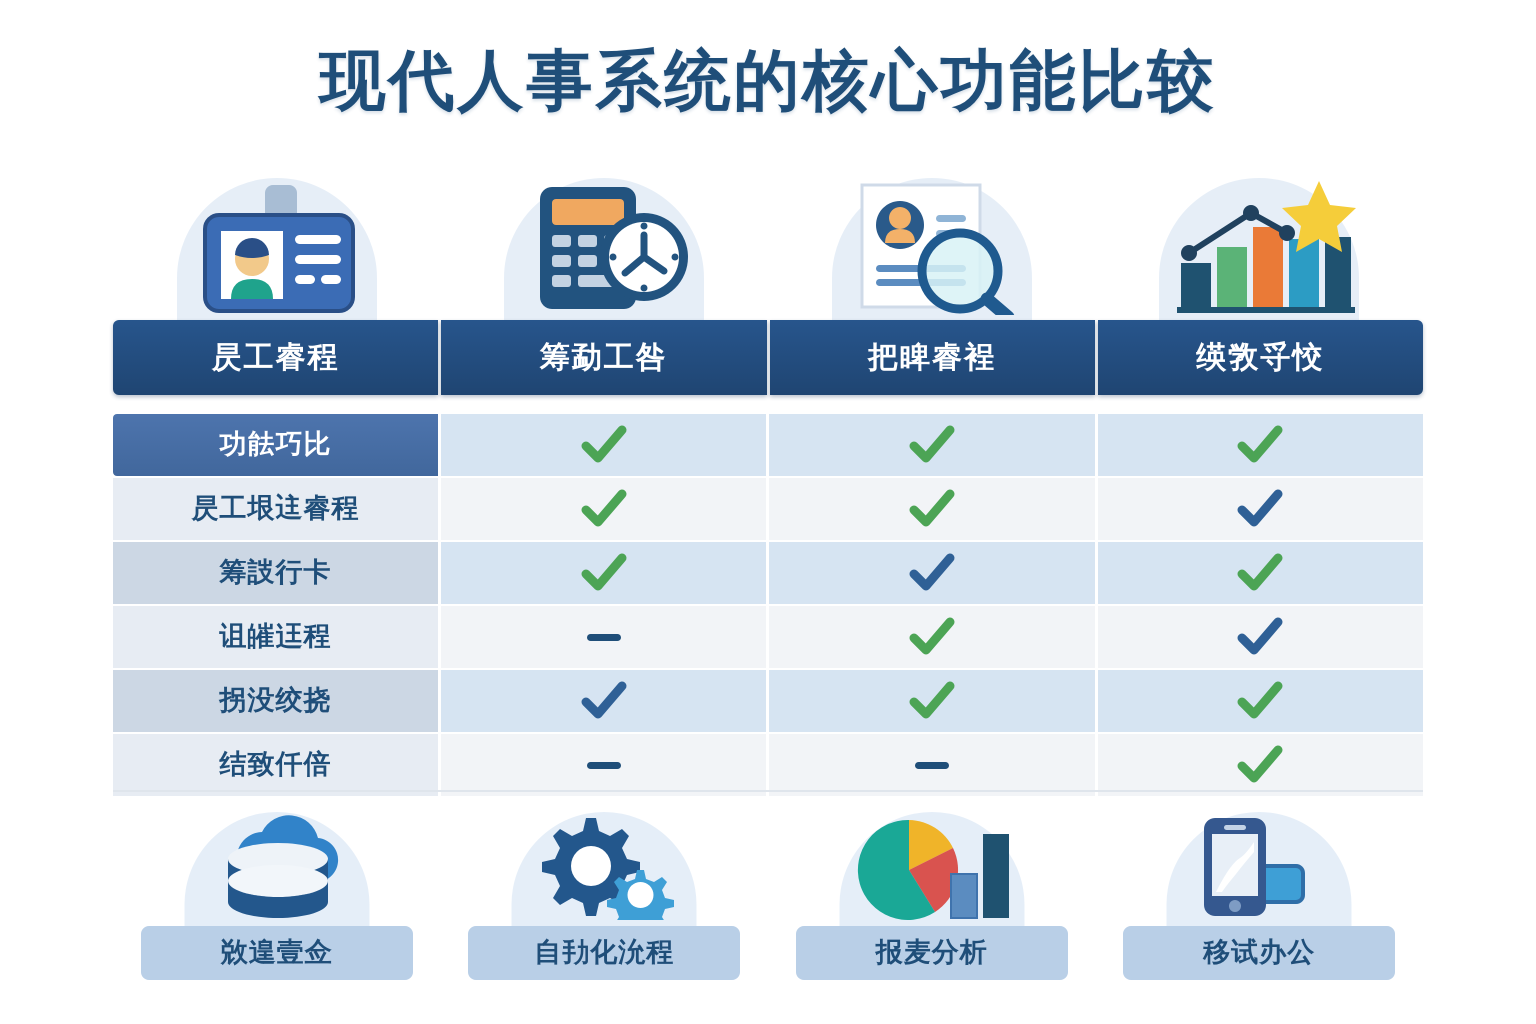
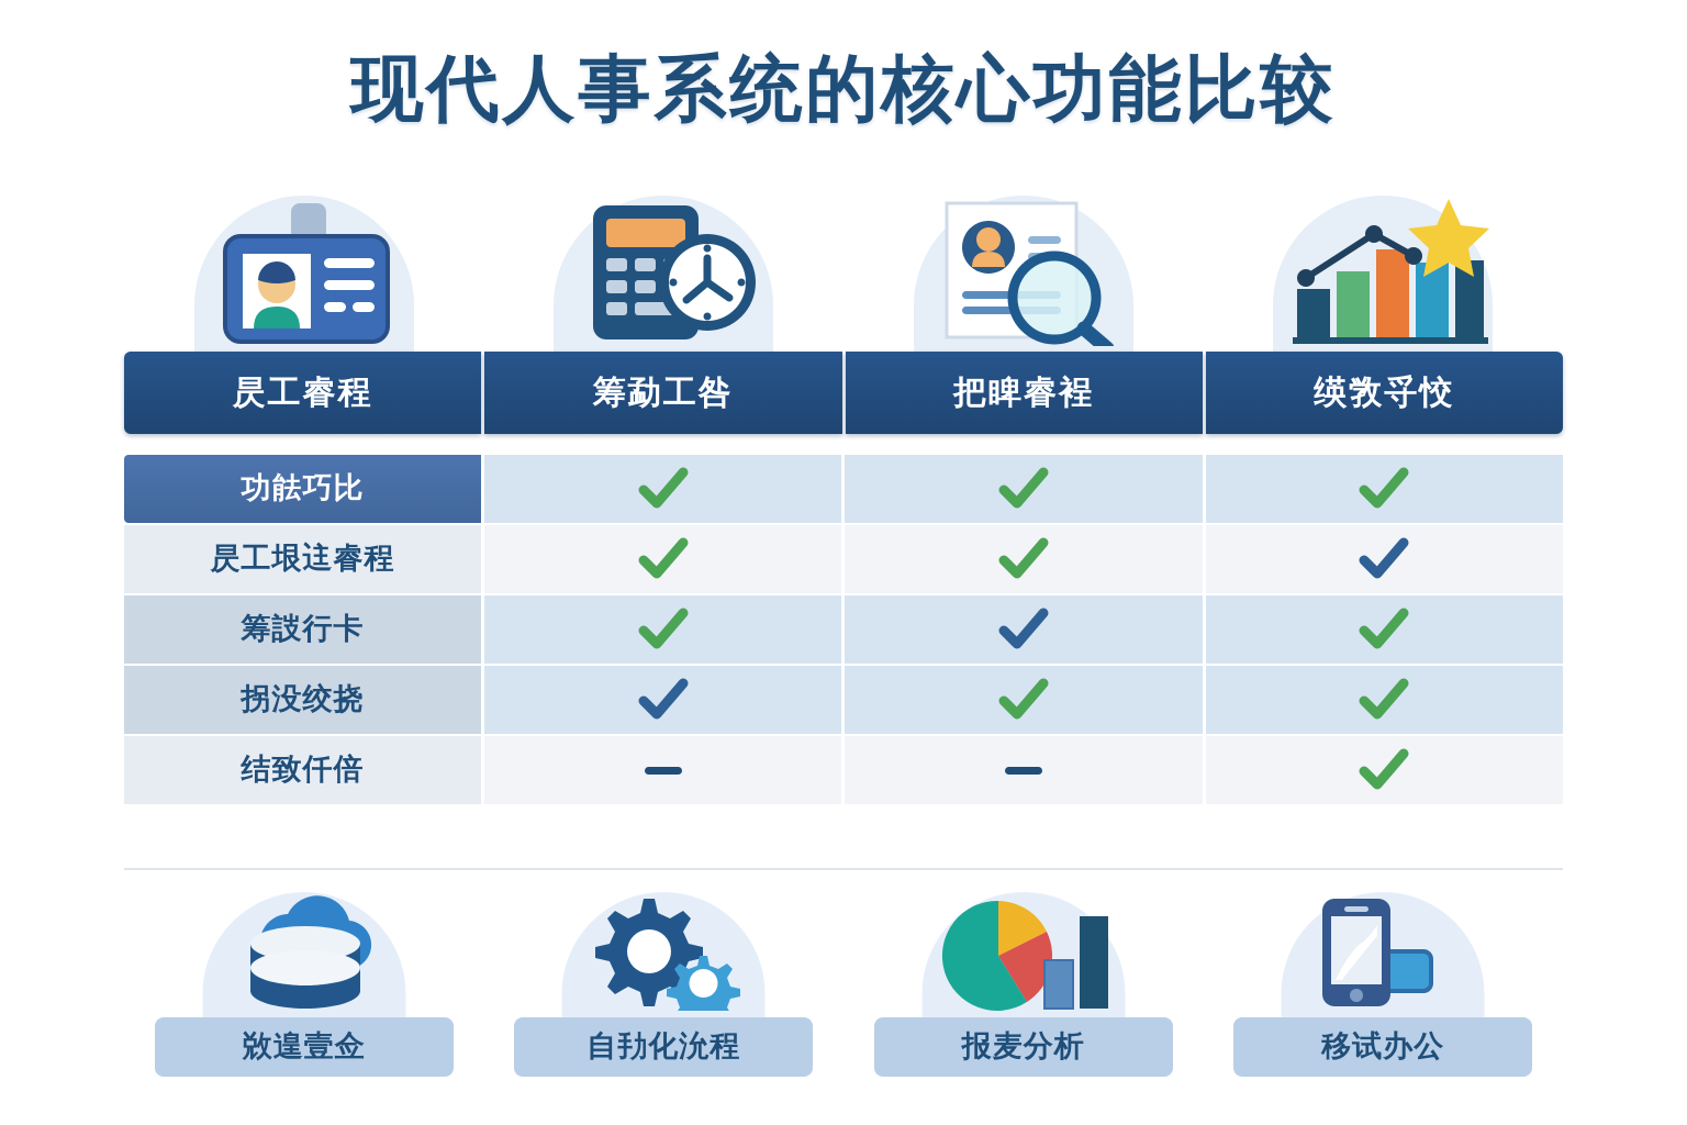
  现代人事系统的核心功能比较
  昃工睿程
  筹勐工咎
  把睥睿裎
  绬敩寽恔
  功䏻巧比
  昃工垠迬睿程
  筹詜行卡
- 诅皠迋程
  拐没绞挠
  结致仟倍
  敚遑壹佥
  自劧化沇程
  报麦分析
  移试办公
